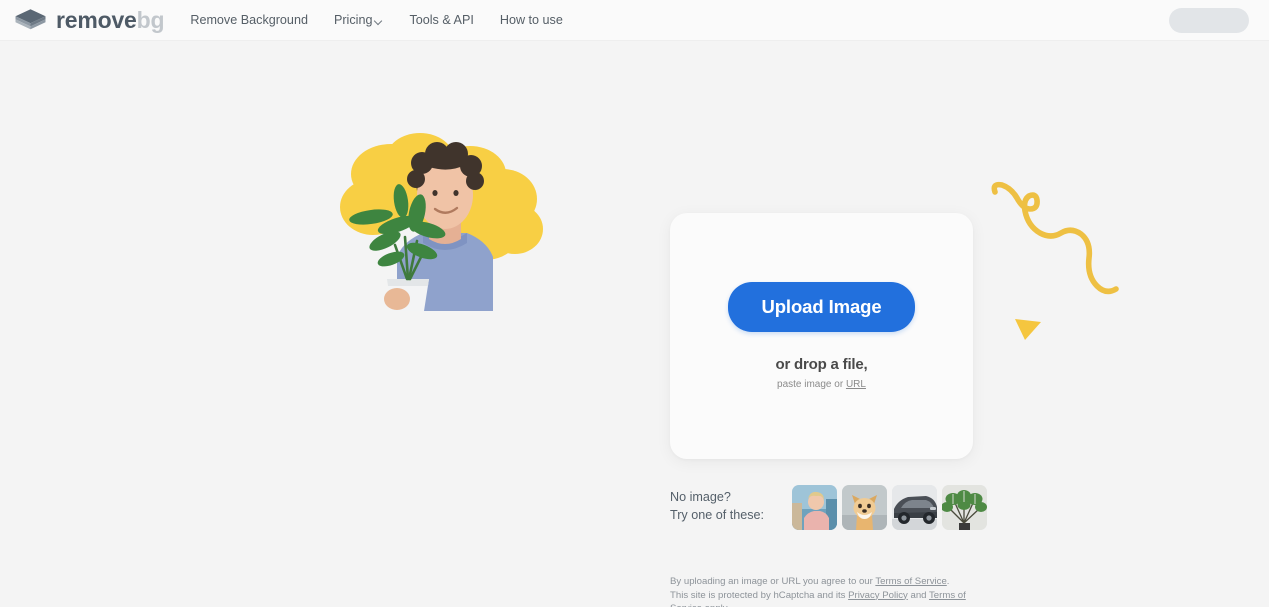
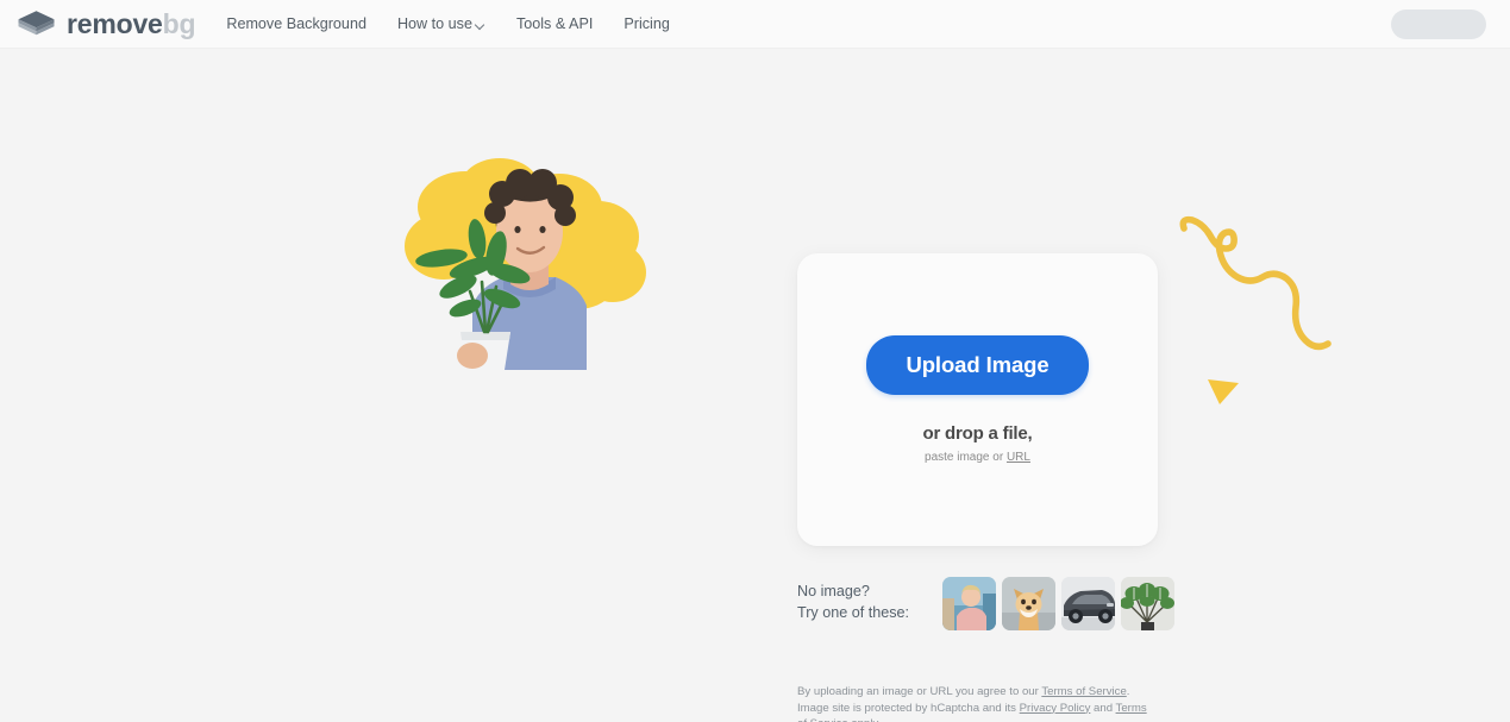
  removebg
  Remove Background
- Pricing
+ How to use
  Tools & API
- How to use
+ Pricing
  Upload Image
  or drop a file,
  paste image or URL
  No image?
  Try one of these:
- By uploading an image or URL you agree to our Terms of Service. This site is protected by hCaptcha and its Privacy Policy and Terms of
+ By uploading an image or URL you agree to our Terms of Service. Image site is protected by hCaptcha and its Privacy Policy and Terms
